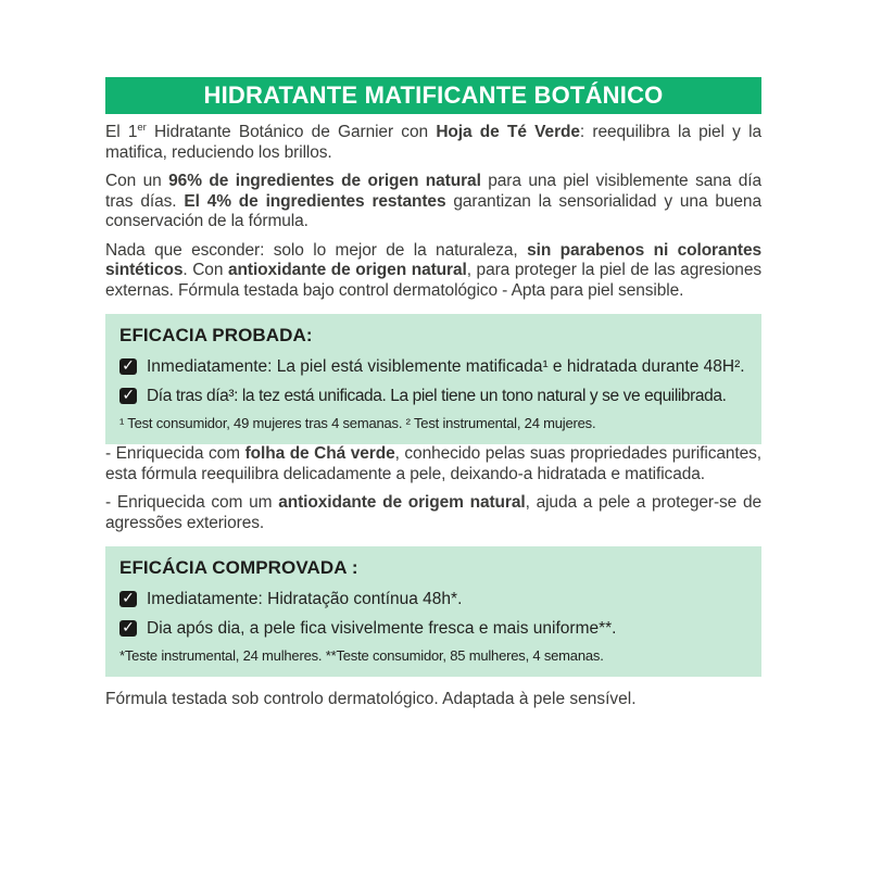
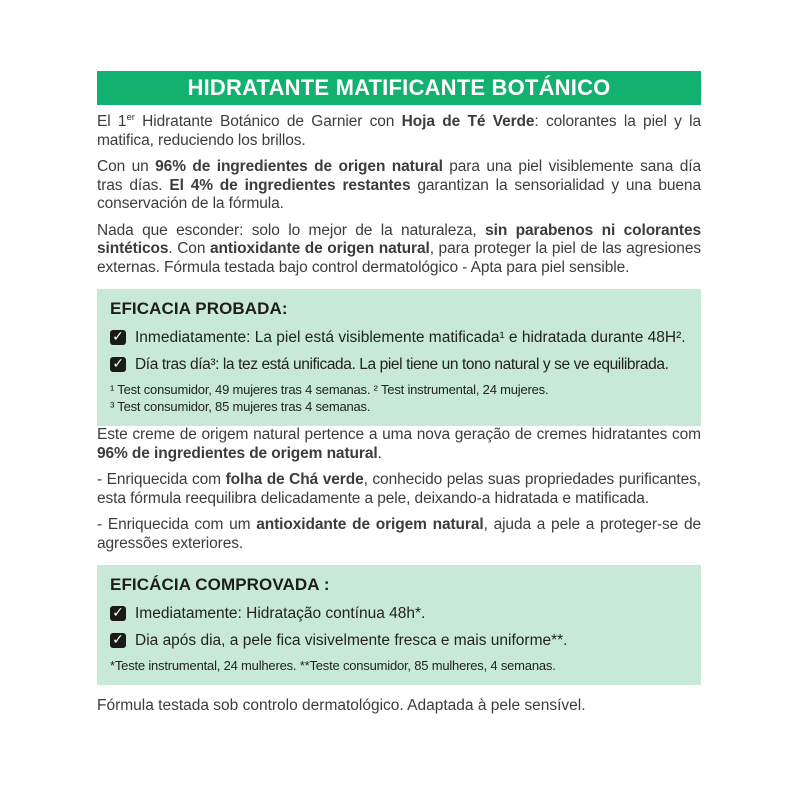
  HIDRATANTE MATIFICANTE BOTÁNICO
- El 1er Hidratante Botánico de Garnier con Hoja de Té Verde: reequilibra la piel y la matifica, reduciendo los brillos.
+ El 1er Hidratante Botánico de Garnier con Hoja de Té Verde: colorantes la piel y la matifica, reduciendo los brillos.
  Con un 96% de ingredientes de origen natural para una piel visiblemente sana día tras días. El 4% de ingredientes restantes garantizan la sensorialidad y una buena conservación de la fórmula.
  Nada que esconder: solo lo mejor de la naturaleza, sin parabenos ni colorantes sintéticos. Con antioxidante de origen natural, para proteger la piel de las agresiones externas. Fórmula testada bajo control dermatológico - Apta para piel sensible.
  EFICACIA PROBADA:
  ✓
  Inmediatamente: La piel está visiblemente matificada¹ e hidratada durante 48H².
  ✓
  Día tras día³: la tez está unificada. La piel tiene un tono natural y se ve equilibrada.
  ¹ Test consumidor, 49 mujeres tras 4 semanas. ² Test instrumental, 24 mujeres.
+ ³ Test consumidor, 85 mujeres tras 4 semanas.
+ Este creme de origem natural pertence a uma nova geração de cremes hidratantes com 96% de ingredientes de origem natural.
  - Enriquecida com folha de Chá verde, conhecido pelas suas propriedades purificantes, esta fórmula reequilibra delicadamente a pele, deixando-a hidratada e matificada.
  - Enriquecida com um antioxidante de origem natural, ajuda a pele a proteger-se de agressões exteriores.
  EFICÁCIA COMPROVADA :
  ✓
  Imediatamente: Hidratação contínua 48h*.
  ✓
  Dia após dia, a pele fica visivelmente fresca e mais uniforme**.
  *Teste instrumental, 24 mulheres. **Teste consumidor, 85 mulheres, 4 semanas.
  Fórmula testada sob controlo dermatológico. Adaptada à pele sensível.
